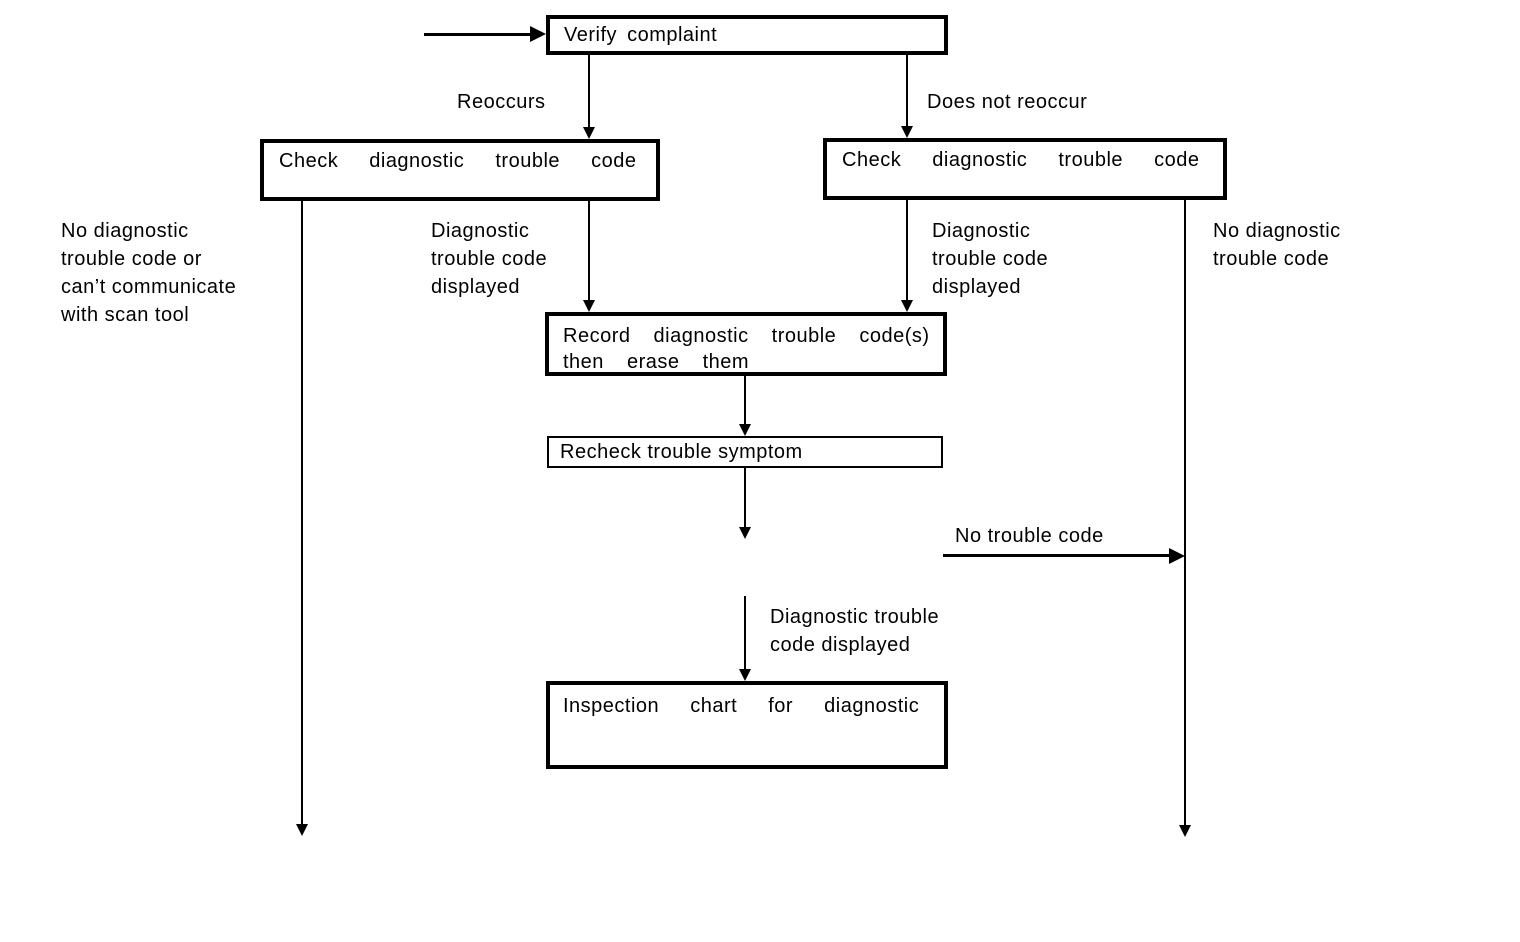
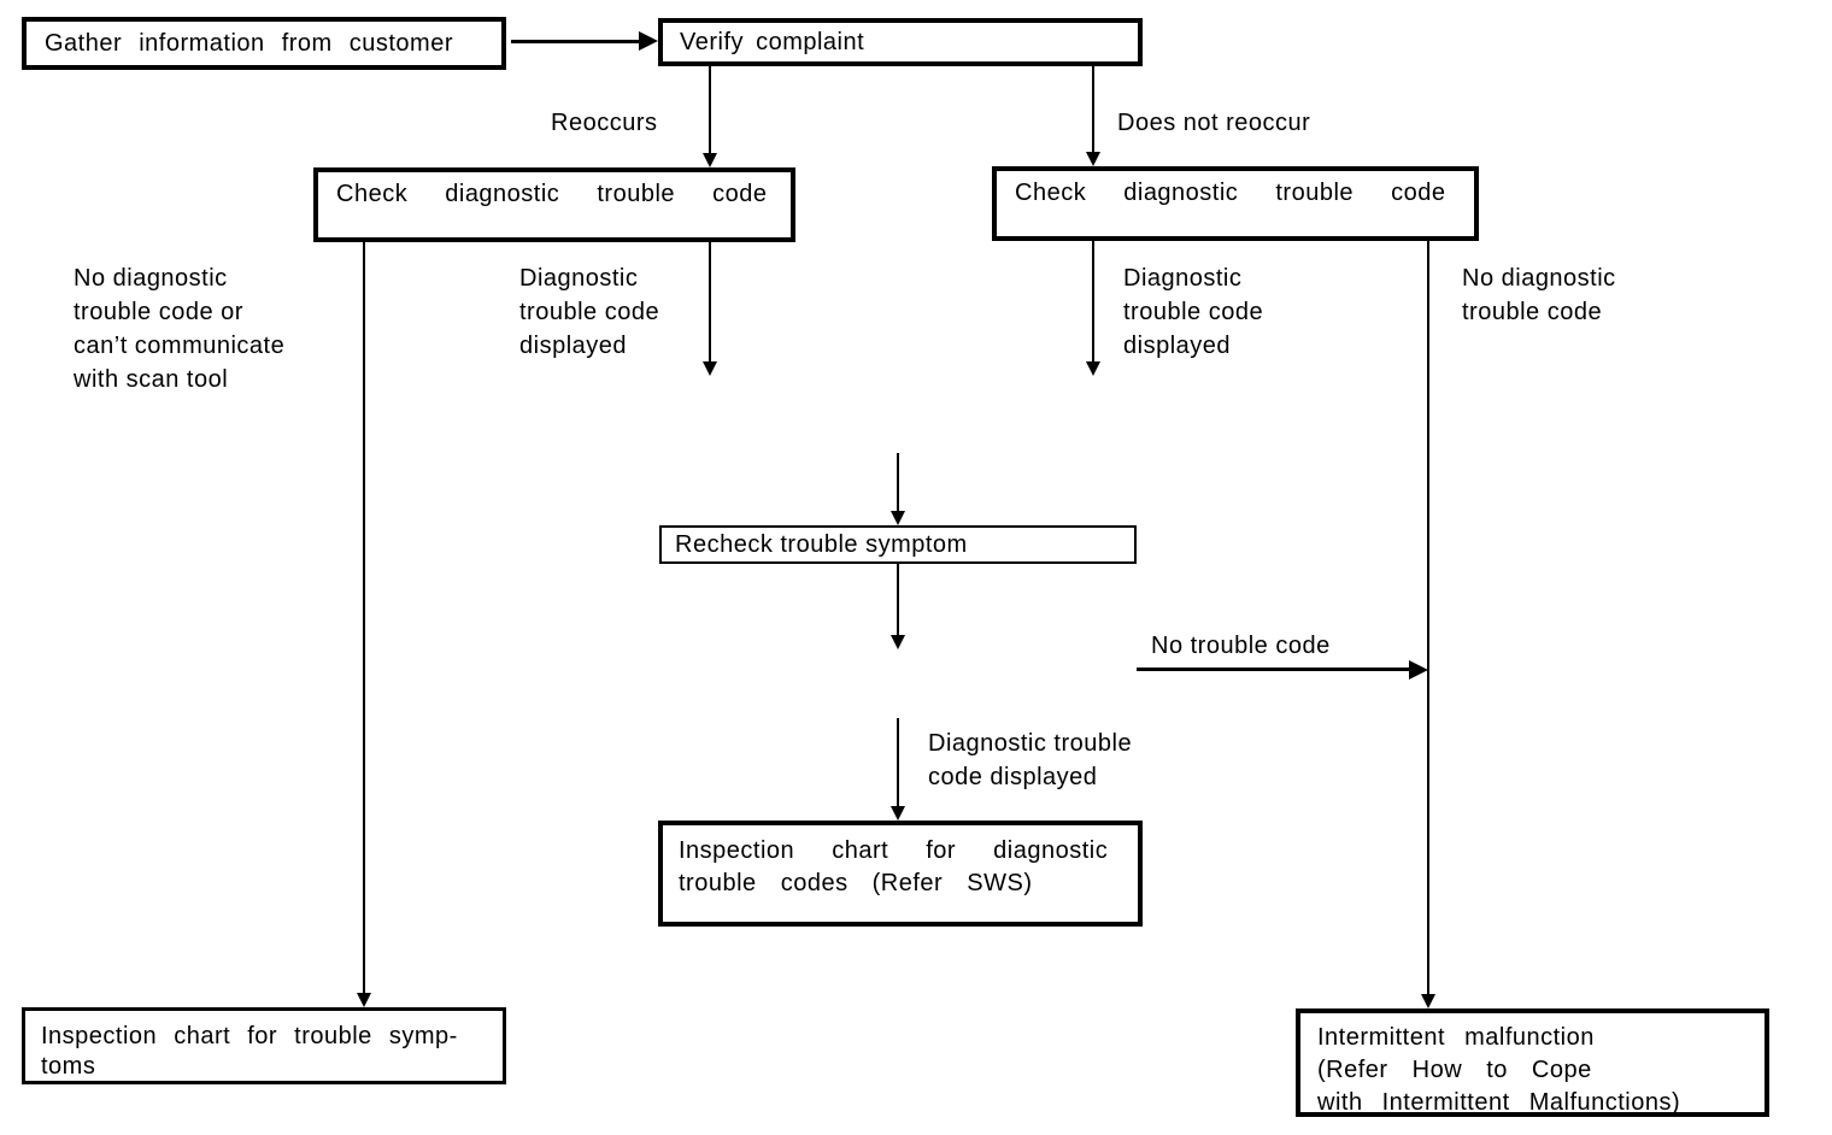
+ Gather information from customer
  Verify complaint
  Check diagnostic trouble code
  Check diagnostic trouble code
- Record diagnostic trouble code(s)
- then erase them
  Recheck trouble symptom
  Inspection chart for diagnostic
+ trouble codes (Refer SWS)
+ Inspection chart for trouble symp-
+ toms
+ Intermittent malfunction
+ (Refer How to Cope
+ with Intermittent Malfunctions)
  Reoccurs
  Does not reoccur
  No diagnostic
  trouble code or
  can’t communicate
  with scan tool
  Diagnostic
  trouble code
  displayed
  Diagnostic
  trouble code
  displayed
  No diagnostic
  trouble code
  No trouble code
  Diagnostic trouble
  code displayed
